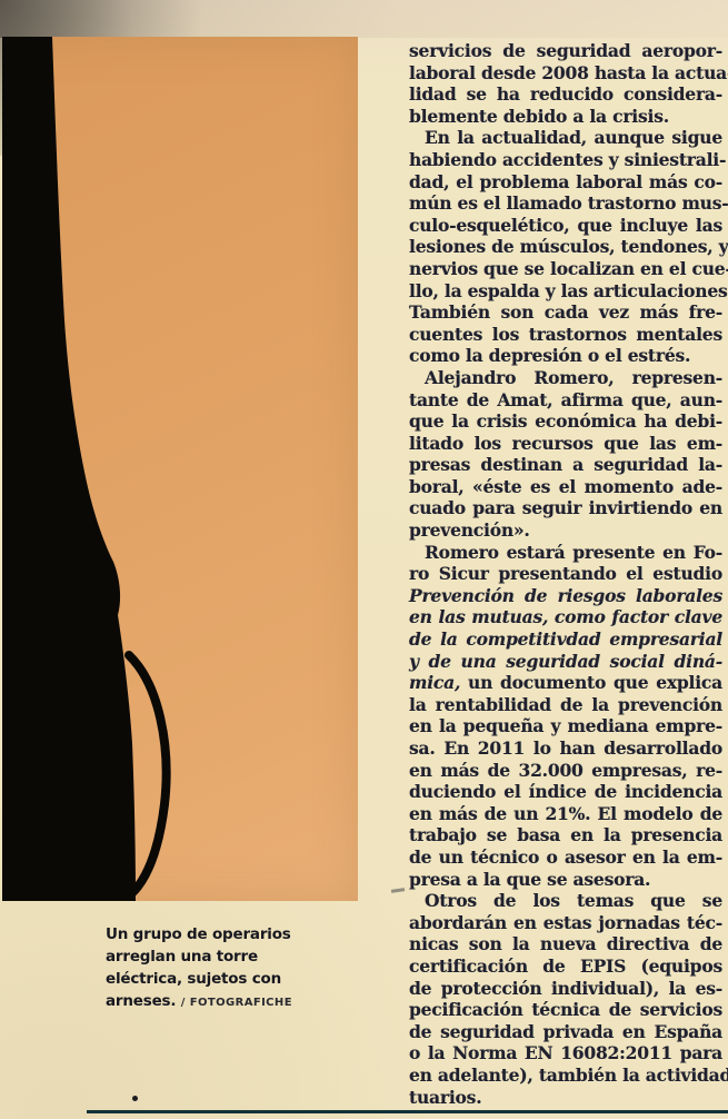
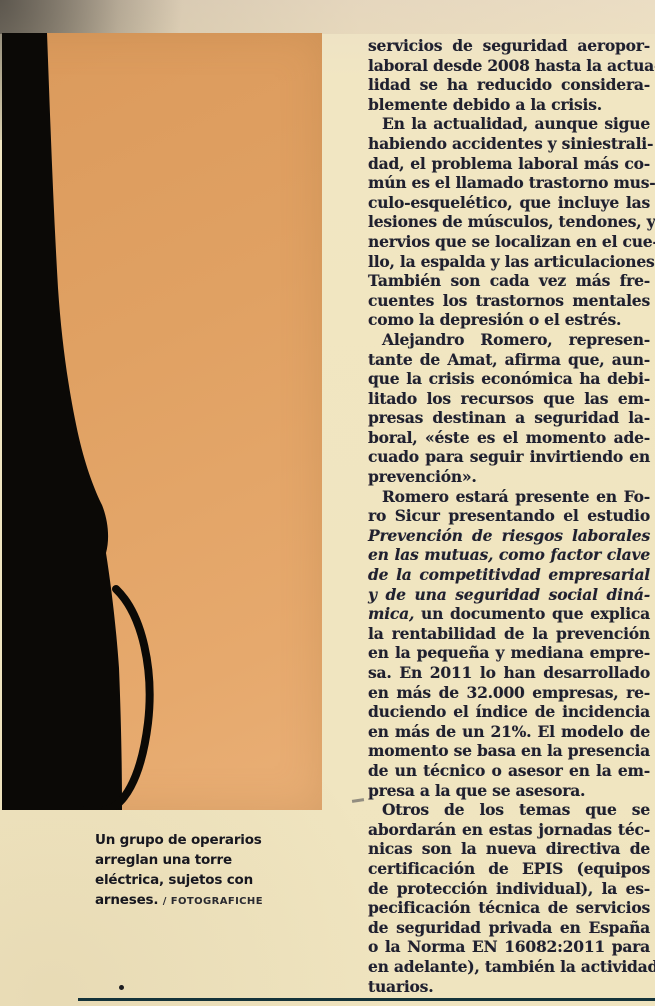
  Un grupo de operarios
  arreglan una torre
  eléctrica, sujetos con
  arneses. / FOTOGRAFICHE
  servicios de seguridad aeropor-
  laboral desde 2008 hasta la actua
  lidad se ha reducido considera-
  blemente debido a la crisis.
  En la actualidad, aunque sigue
  habiendo accidentes y siniestrali-
  dad, el problema laboral más co-
  mún es el llamado trastorno mus-
  culo-esquelético, que incluye las
  lesiones de músculos, tendones, y
  nervios que se localizan en el cue
  llo, la espalda y las articulaciones
  También son cada vez más fre-
  cuentes los trastornos mentales
  como la depresión o el estrés.
  Alejandro Romero, represen-
  tante de Amat, afirma que, aun-
  que la crisis económica ha debi-
  litado los recursos que las em-
  presas destinan a seguridad la-
  boral, «éste es el momento ade-
  cuado para seguir invirtiendo en
  prevención».
  Romero estará presente en Fo-
  ro Sicur presentando el estudio
  Prevención de riesgos laborales
  en las mutuas, como factor clave
  de la competitivdad empresarial
  y de una seguridad social diná-
  mica, un documento que explica
  la rentabilidad de la prevención
  en la pequeña y mediana empre-
  sa. En 2011 lo han desarrollado
  en más de 32.000 empresas, re-
  duciendo el índice de incidencia
  en más de un 21%. El modelo de
- trabajo se basa en la presencia
+ momento se basa en la presencia
  de un técnico o asesor en la em-
  presa a la que se asesora.
  Otros de los temas que se
  abordarán en estas jornadas téc-
  nicas son la nueva directiva de
  certificación de EPIS (equipos
  de protección individual), la es-
  pecificación técnica de servicios
  de seguridad privada en España
  o la Norma EN 16082:2011 para
  en adelante), también la actividad
  tuarios.
